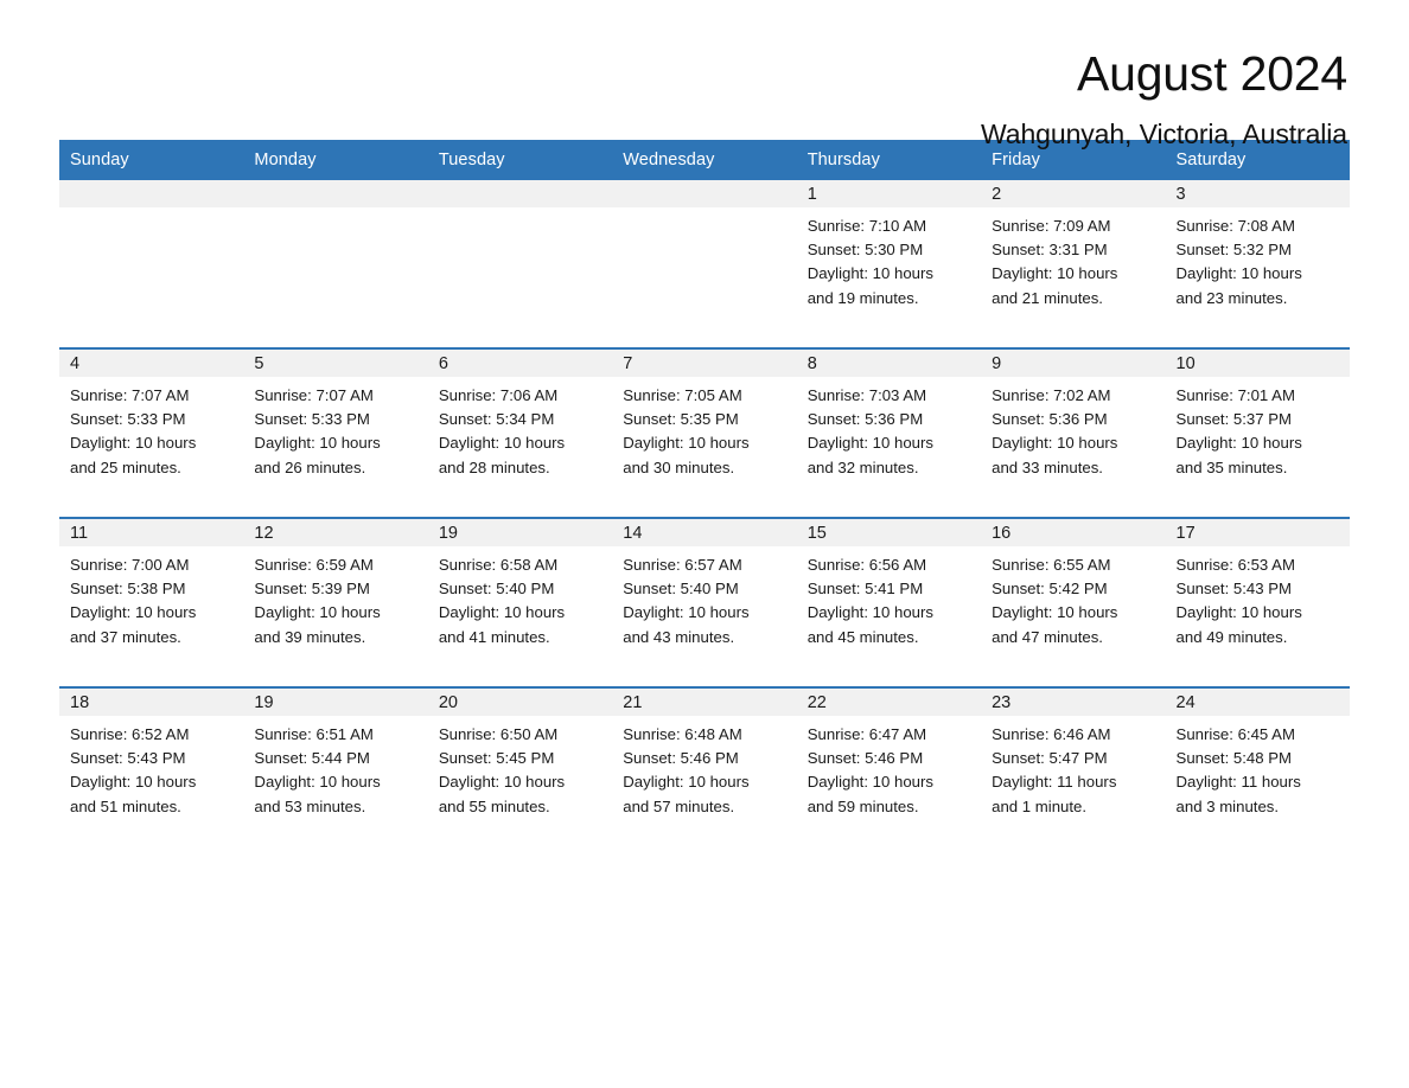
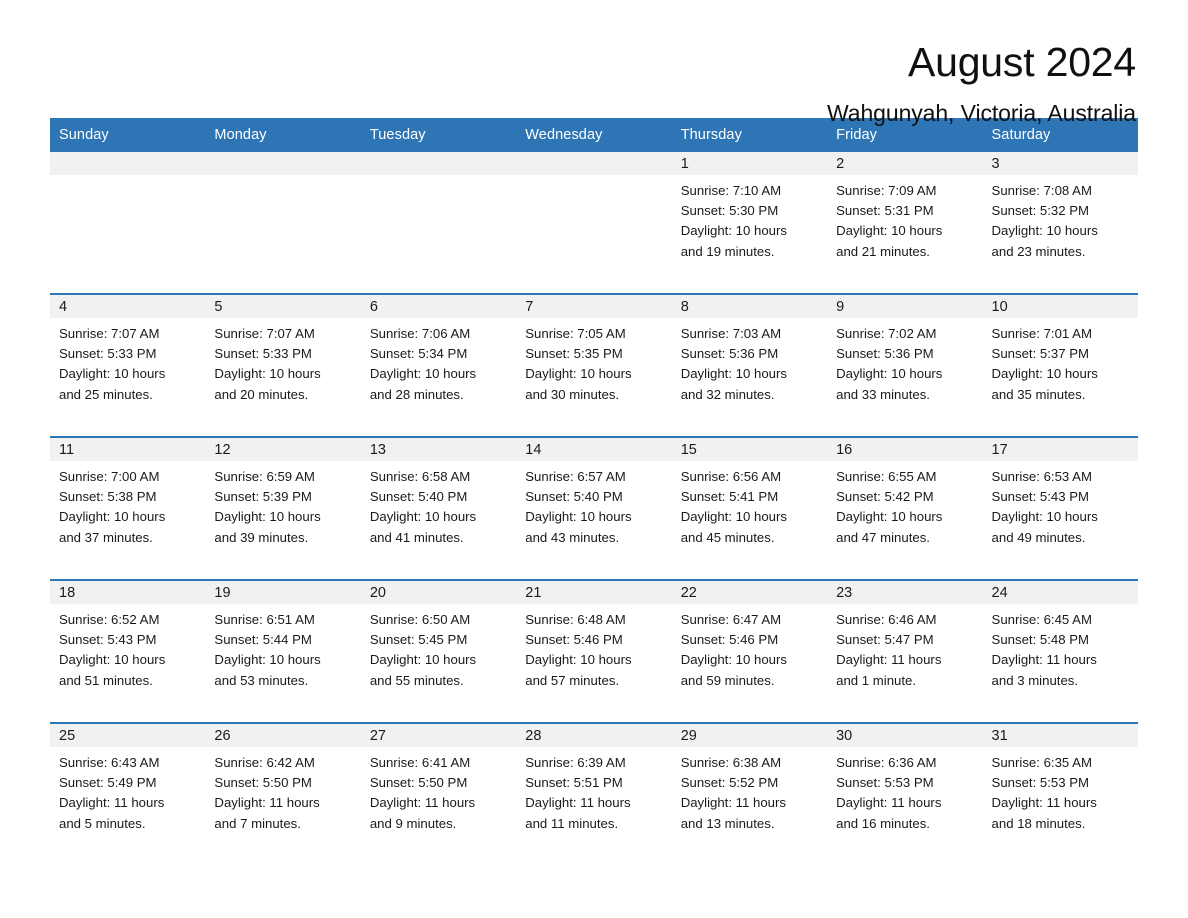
  August 2024
  Wahgunyah, Victoria, Australia
  Sunday	Monday	Tuesday	Wednesday	Thursday	Friday	Saturday
- 				1Sunrise: 7:10 AMSunset: 5:30 PMDaylight: 10 hoursand 19 minutes.	2Sunrise: 7:09 AMSunset: 3:31 PMDaylight: 10 hoursand 21 minutes.	3Sunrise: 7:08 AMSunset: 5:32 PMDaylight: 10 hoursand 23 minutes.
+ 				1Sunrise: 7:10 AMSunset: 5:30 PMDaylight: 10 hoursand 19 minutes.	2Sunrise: 7:09 AMSunset: 5:31 PMDaylight: 10 hoursand 21 minutes.	3Sunrise: 7:08 AMSunset: 5:32 PMDaylight: 10 hoursand 23 minutes.
- 4Sunrise: 7:07 AMSunset: 5:33 PMDaylight: 10 hoursand 25 minutes.	5Sunrise: 7:07 AMSunset: 5:33 PMDaylight: 10 hoursand 26 minutes.	6Sunrise: 7:06 AMSunset: 5:34 PMDaylight: 10 hoursand 28 minutes.	7Sunrise: 7:05 AMSunset: 5:35 PMDaylight: 10 hoursand 30 minutes.	8Sunrise: 7:03 AMSunset: 5:36 PMDaylight: 10 hoursand 32 minutes.	9Sunrise: 7:02 AMSunset: 5:36 PMDaylight: 10 hoursand 33 minutes.	10Sunrise: 7:01 AMSunset: 5:37 PMDaylight: 10 hoursand 35 minutes.
+ 4Sunrise: 7:07 AMSunset: 5:33 PMDaylight: 10 hoursand 25 minutes.	5Sunrise: 7:07 AMSunset: 5:33 PMDaylight: 10 hoursand 20 minutes.	6Sunrise: 7:06 AMSunset: 5:34 PMDaylight: 10 hoursand 28 minutes.	7Sunrise: 7:05 AMSunset: 5:35 PMDaylight: 10 hoursand 30 minutes.	8Sunrise: 7:03 AMSunset: 5:36 PMDaylight: 10 hoursand 32 minutes.	9Sunrise: 7:02 AMSunset: 5:36 PMDaylight: 10 hoursand 33 minutes.	10Sunrise: 7:01 AMSunset: 5:37 PMDaylight: 10 hoursand 35 minutes.
- 11Sunrise: 7:00 AMSunset: 5:38 PMDaylight: 10 hoursand 37 minutes.	12Sunrise: 6:59 AMSunset: 5:39 PMDaylight: 10 hoursand 39 minutes.	19Sunrise: 6:58 AMSunset: 5:40 PMDaylight: 10 hoursand 41 minutes.	14Sunrise: 6:57 AMSunset: 5:40 PMDaylight: 10 hoursand 43 minutes.	15Sunrise: 6:56 AMSunset: 5:41 PMDaylight: 10 hoursand 45 minutes.	16Sunrise: 6:55 AMSunset: 5:42 PMDaylight: 10 hoursand 47 minutes.	17Sunrise: 6:53 AMSunset: 5:43 PMDaylight: 10 hoursand 49 minutes.
+ 11Sunrise: 7:00 AMSunset: 5:38 PMDaylight: 10 hoursand 37 minutes.	12Sunrise: 6:59 AMSunset: 5:39 PMDaylight: 10 hoursand 39 minutes.	13Sunrise: 6:58 AMSunset: 5:40 PMDaylight: 10 hoursand 41 minutes.	14Sunrise: 6:57 AMSunset: 5:40 PMDaylight: 10 hoursand 43 minutes.	15Sunrise: 6:56 AMSunset: 5:41 PMDaylight: 10 hoursand 45 minutes.	16Sunrise: 6:55 AMSunset: 5:42 PMDaylight: 10 hoursand 47 minutes.	17Sunrise: 6:53 AMSunset: 5:43 PMDaylight: 10 hoursand 49 minutes.
  18Sunrise: 6:52 AMSunset: 5:43 PMDaylight: 10 hoursand 51 minutes.	19Sunrise: 6:51 AMSunset: 5:44 PMDaylight: 10 hoursand 53 minutes.	20Sunrise: 6:50 AMSunset: 5:45 PMDaylight: 10 hoursand 55 minutes.	21Sunrise: 6:48 AMSunset: 5:46 PMDaylight: 10 hoursand 57 minutes.	22Sunrise: 6:47 AMSunset: 5:46 PMDaylight: 10 hoursand 59 minutes.	23Sunrise: 6:46 AMSunset: 5:47 PMDaylight: 11 hoursand 1 minute.	24Sunrise: 6:45 AMSunset: 5:48 PMDaylight: 11 hoursand 3 minutes.
+ 25Sunrise: 6:43 AMSunset: 5:49 PMDaylight: 11 hoursand 5 minutes.	26Sunrise: 6:42 AMSunset: 5:50 PMDaylight: 11 hoursand 7 minutes.	27Sunrise: 6:41 AMSunset: 5:50 PMDaylight: 11 hoursand 9 minutes.	28Sunrise: 6:39 AMSunset: 5:51 PMDaylight: 11 hoursand 11 minutes.	29Sunrise: 6:38 AMSunset: 5:52 PMDaylight: 11 hoursand 13 minutes.	30Sunrise: 6:36 AMSunset: 5:53 PMDaylight: 11 hoursand 16 minutes.	31Sunrise: 6:35 AMSunset: 5:53 PMDaylight: 11 hoursand 18 minutes.
